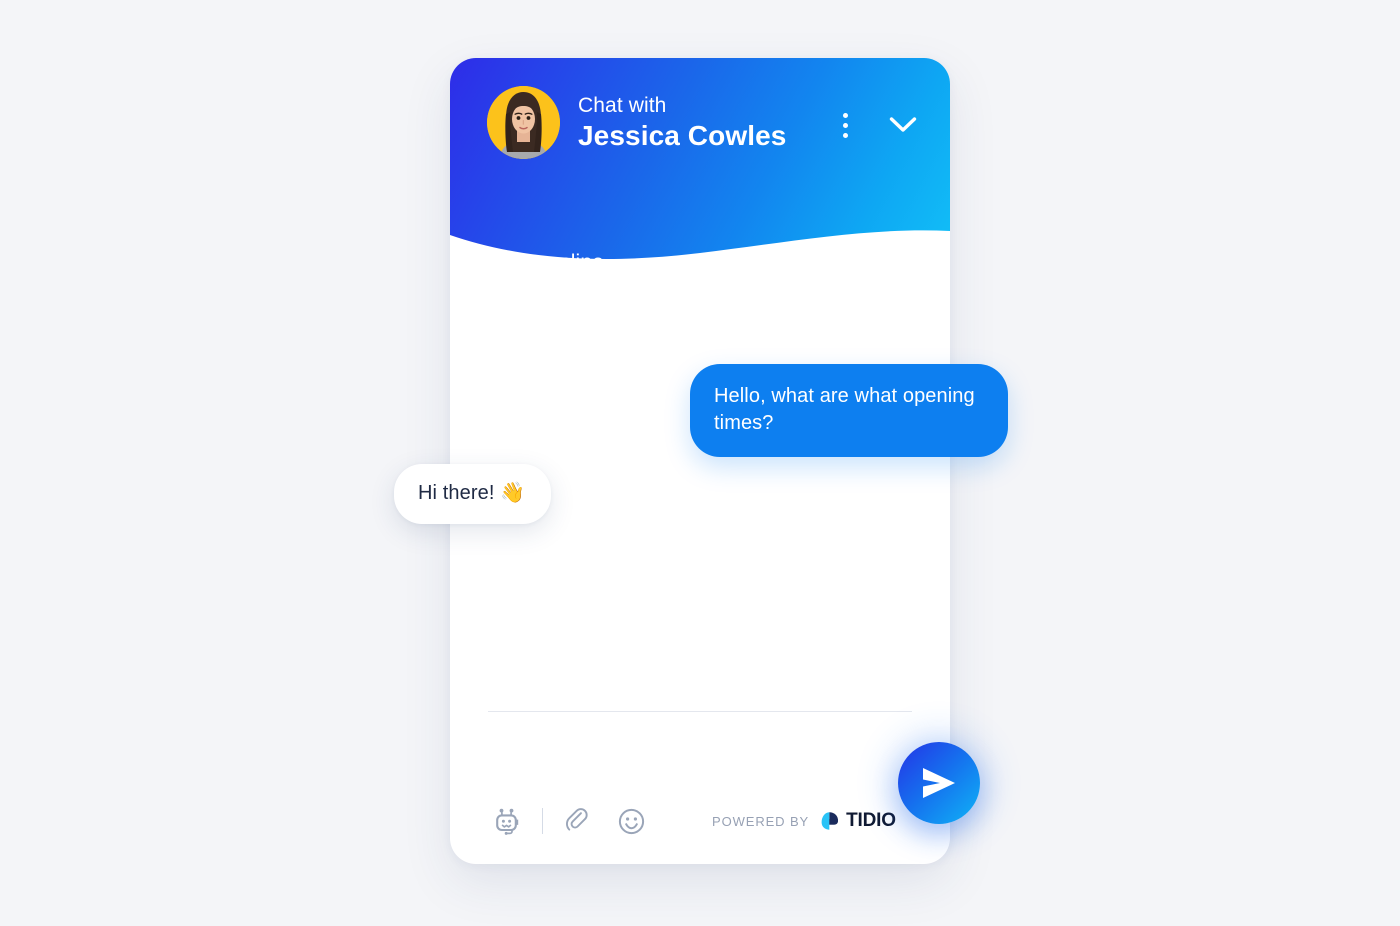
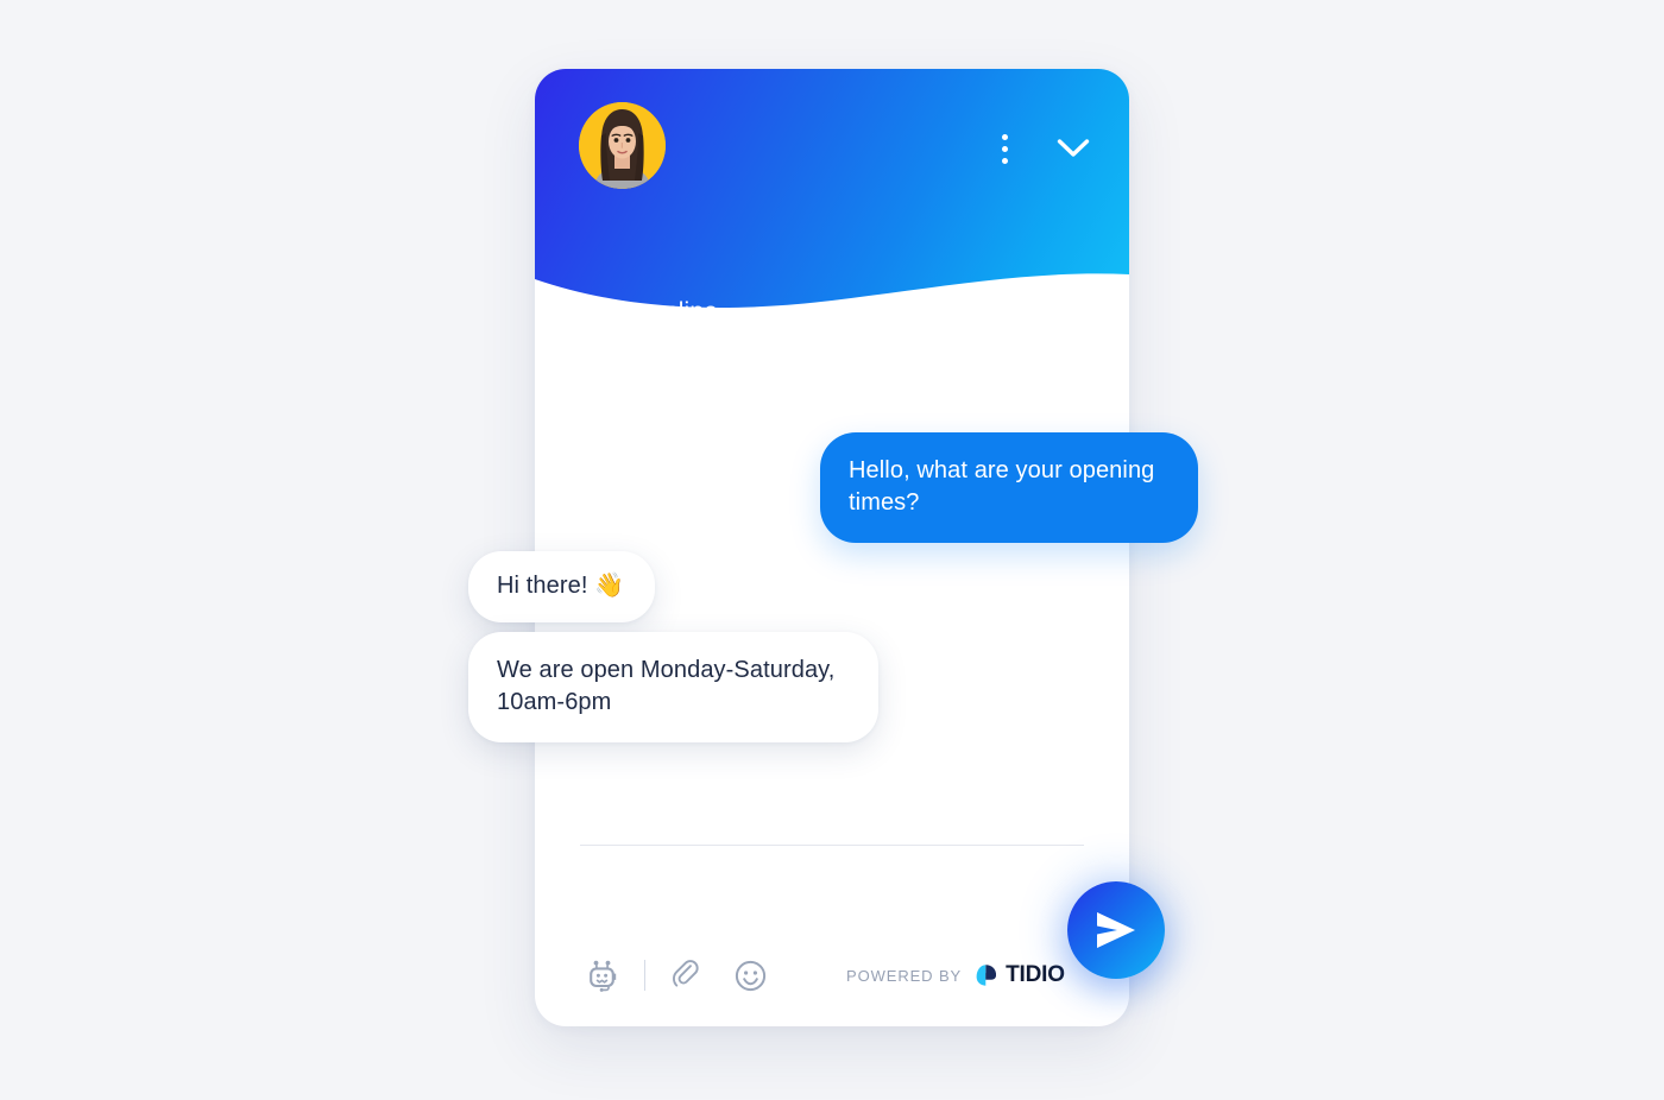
- Chat with
- Jessica Cowles
  We're online
- Hello, what are what opening times?
+ Hello, what are your opening times?
  Hi there! 👋
+ We are open Monday-Saturday, 10am-6pm
  POWERED BY
  TIDIO
